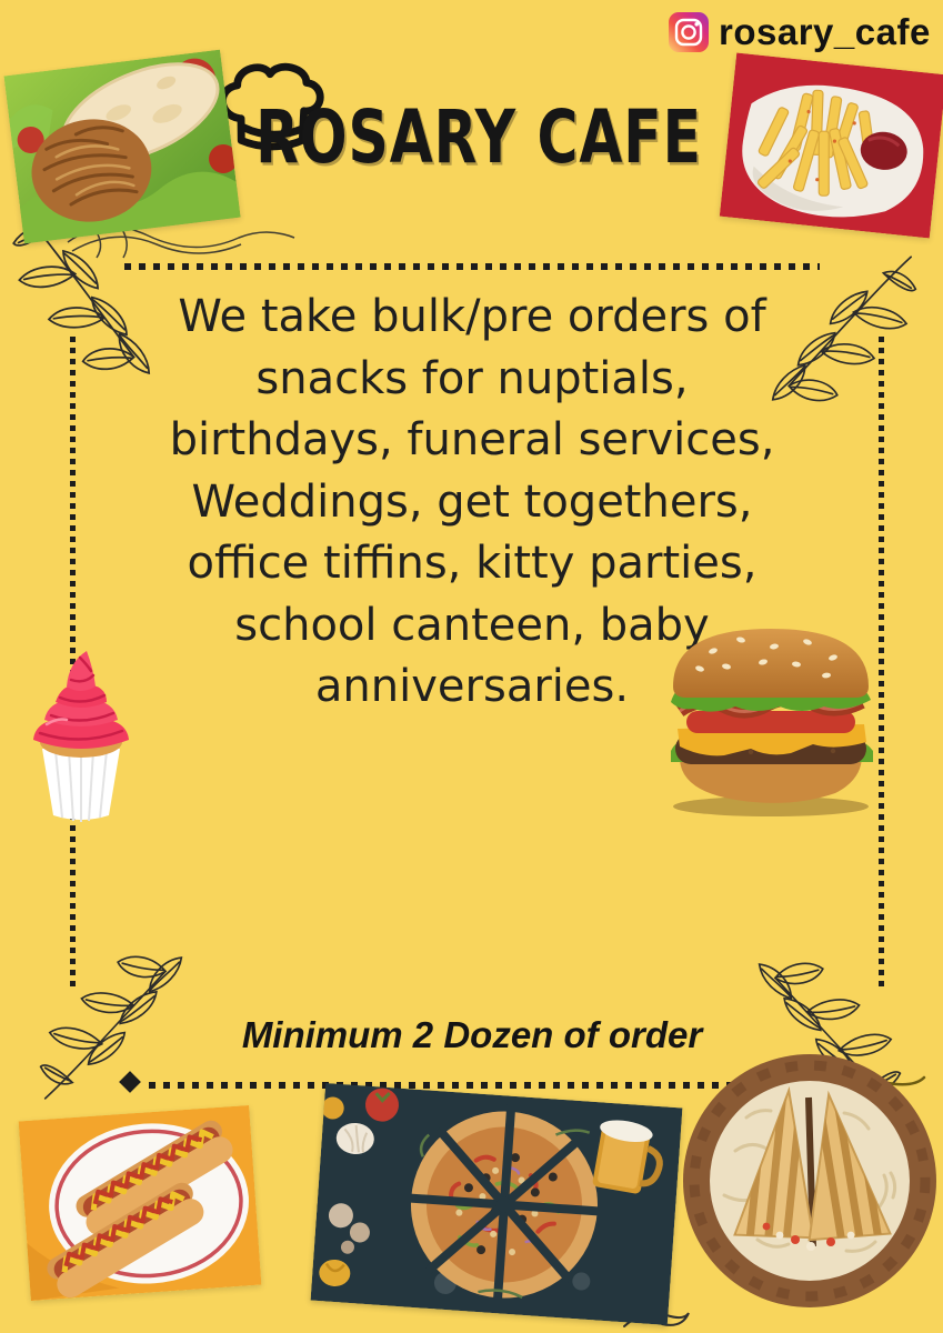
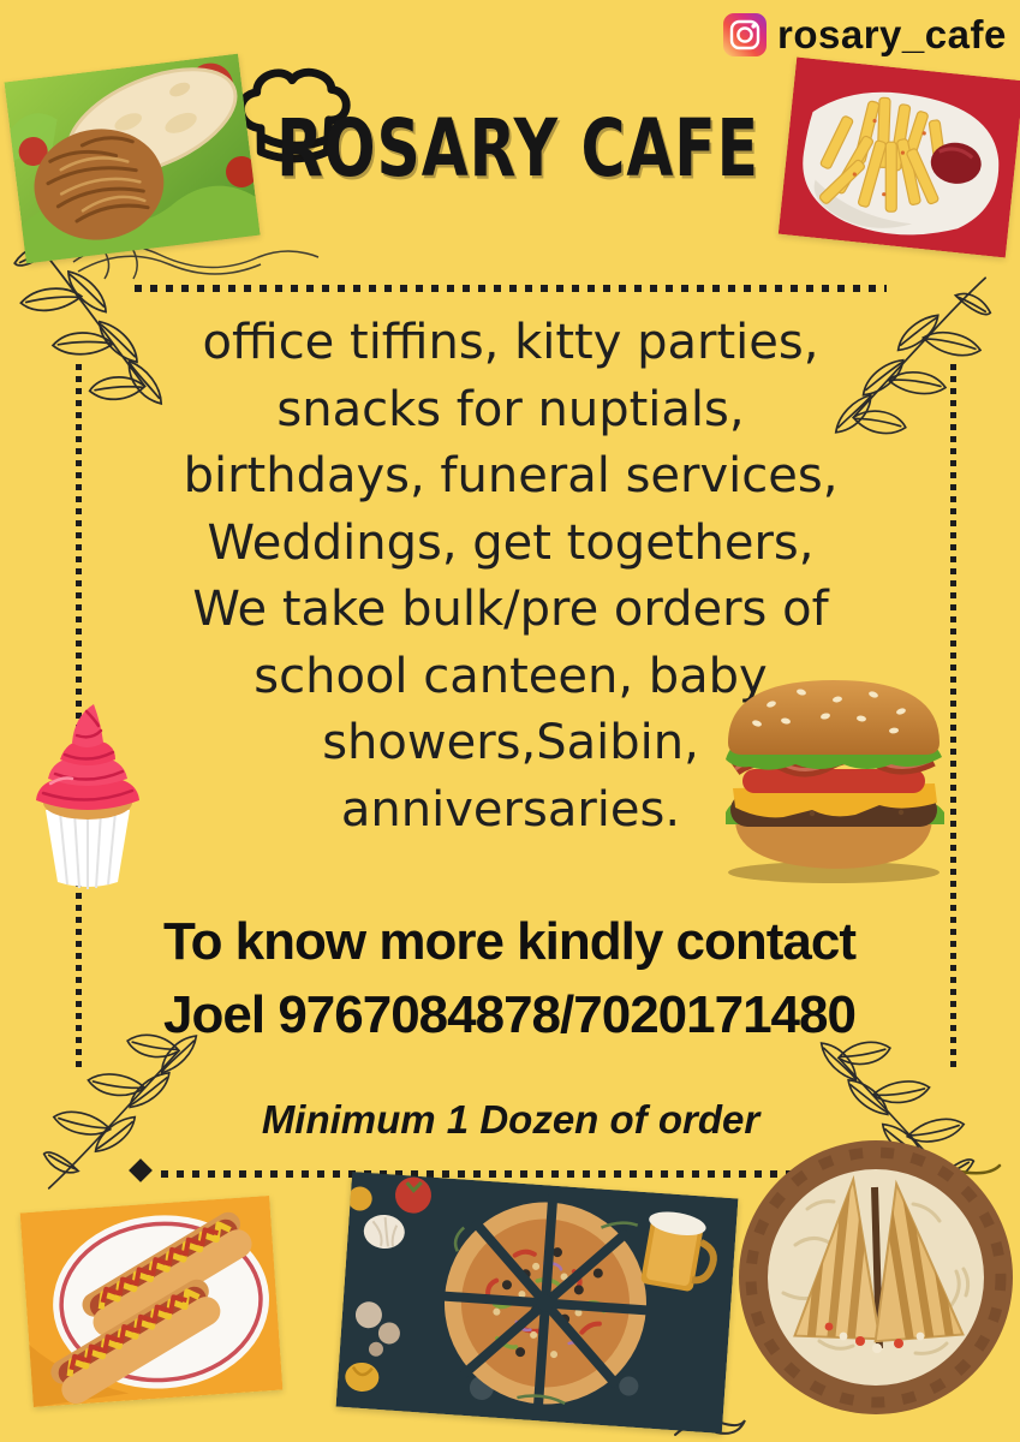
  rosary_cafe
  ROSARY CAFE
- We take bulk/pre orders of
+ office tiffins, kitty parties,
  snacks for nuptials,
  birthdays, funeral services,
  Weddings, get togethers,
- office tiffins, kitty parties,
+ We take bulk/pre orders of
  school canteen, baby
+ showers,Saibin,
  anniversaries.
+ To know more kindly contact
+ Joel 9767084878/7020171480
- Minimum 2 Dozen of order
+ Minimum 1 Dozen of order
